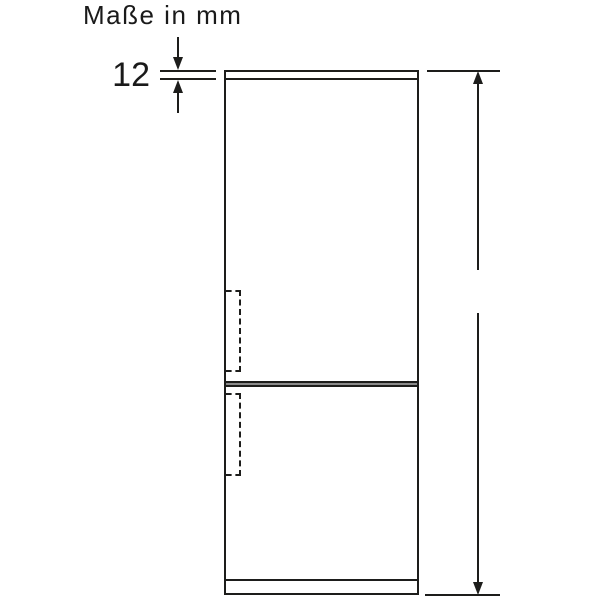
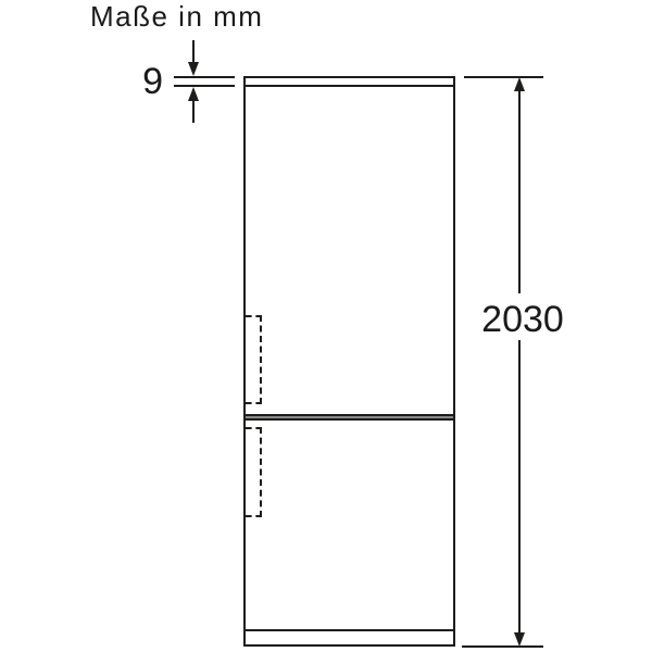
  Maße in mm
- 12
+ 9
+ 2030
